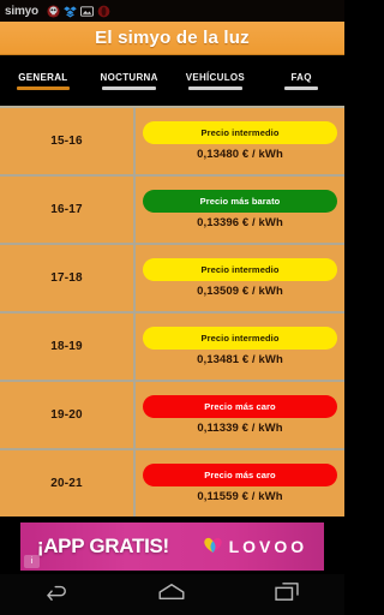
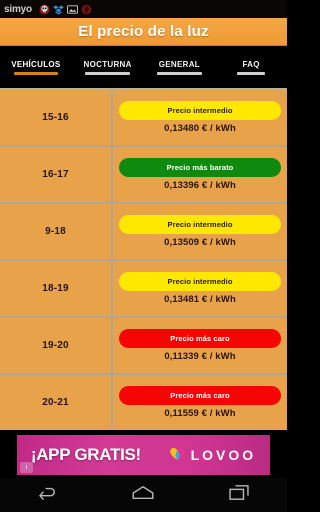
  simyo
- El simyo de la luz
+ El precio de la luz
- GENERAL
+ VEHÍCULOS
  NOCTURNA
- VEHÍCULOS
+ GENERAL
  FAQ
  15-16
  Precio intermedio
  0,13480 € / kWh
  16-17
  Precio más barato
  0,13396 € / kWh
- 17-18
+ 9-18
  Precio intermedio
  0,13509 € / kWh
  18-19
  Precio intermedio
  0,13481 € / kWh
  19-20
  Precio más caro
  0,11339 € / kWh
  20-21
  Precio más caro
  0,11559 € / kWh
  ¡APP GRATIS!
  LOVOO
